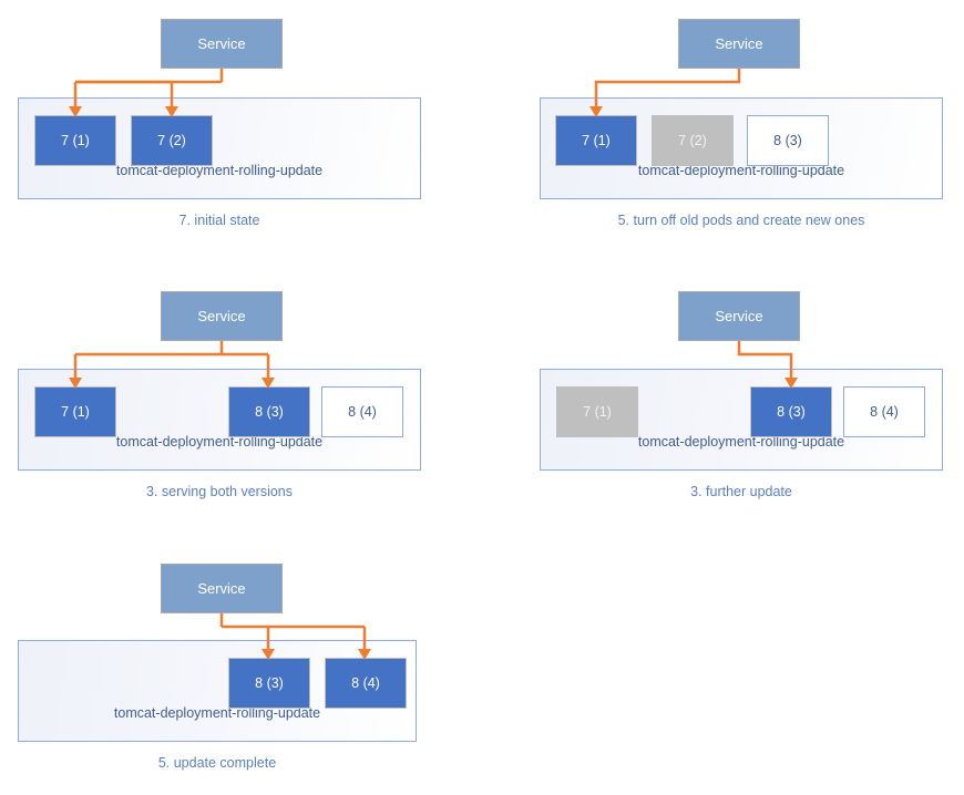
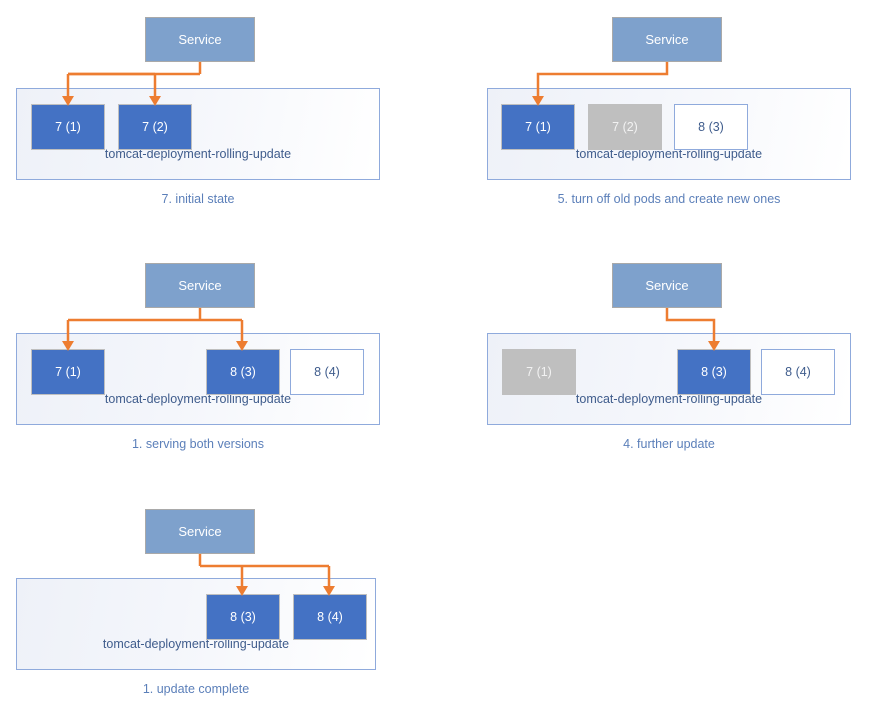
  Service
  tomcat-deployment-rolling-update
  7 (1)
  7 (2)
  7. initial state
  Service
  tomcat-deployment-rolling-update
  7 (1)
  7 (2)
  8 (3)
  5. turn off old pods and create new ones
  Service
  tomcat-deployment-rolling-update
  7 (1)
  8 (3)
  8 (4)
- 3. serving both versions
+ 1. serving both versions
  Service
  tomcat-deployment-rolling-update
  7 (1)
  8 (3)
  8 (4)
- 3. further update
+ 4. further update
  Service
  tomcat-deployment-rolling-update
  8 (3)
  8 (4)
- 5. update complete
+ 1. update complete
